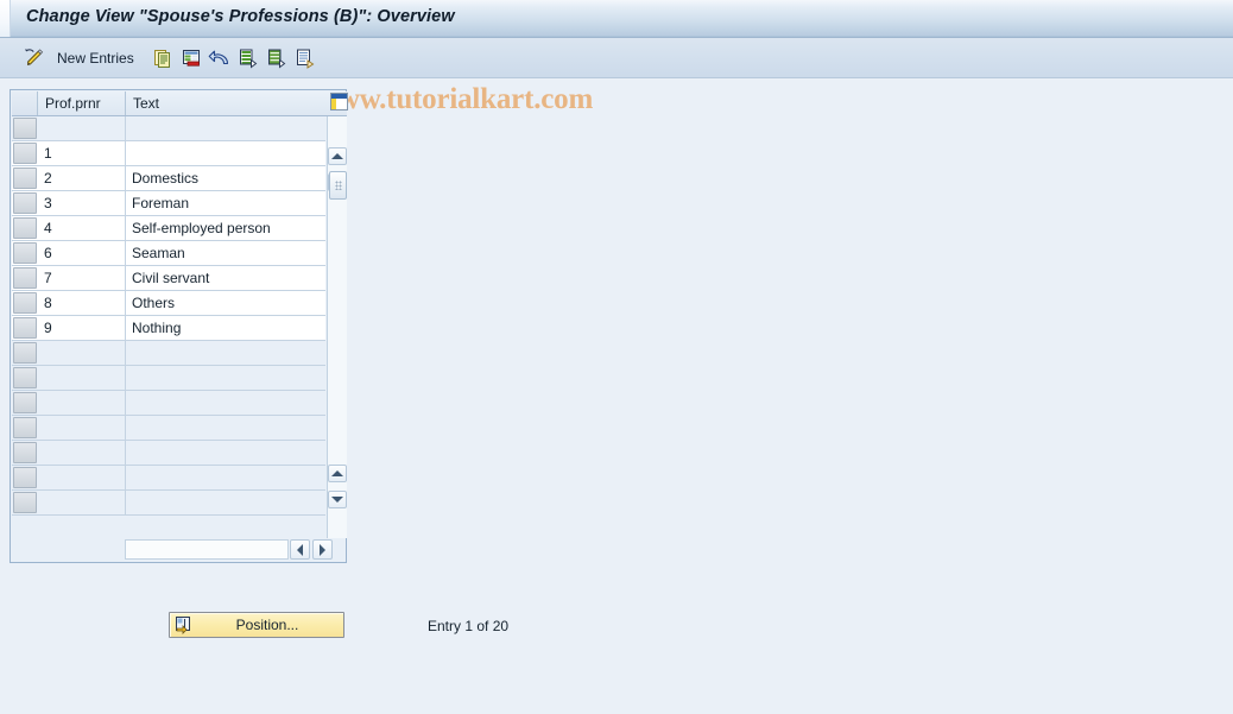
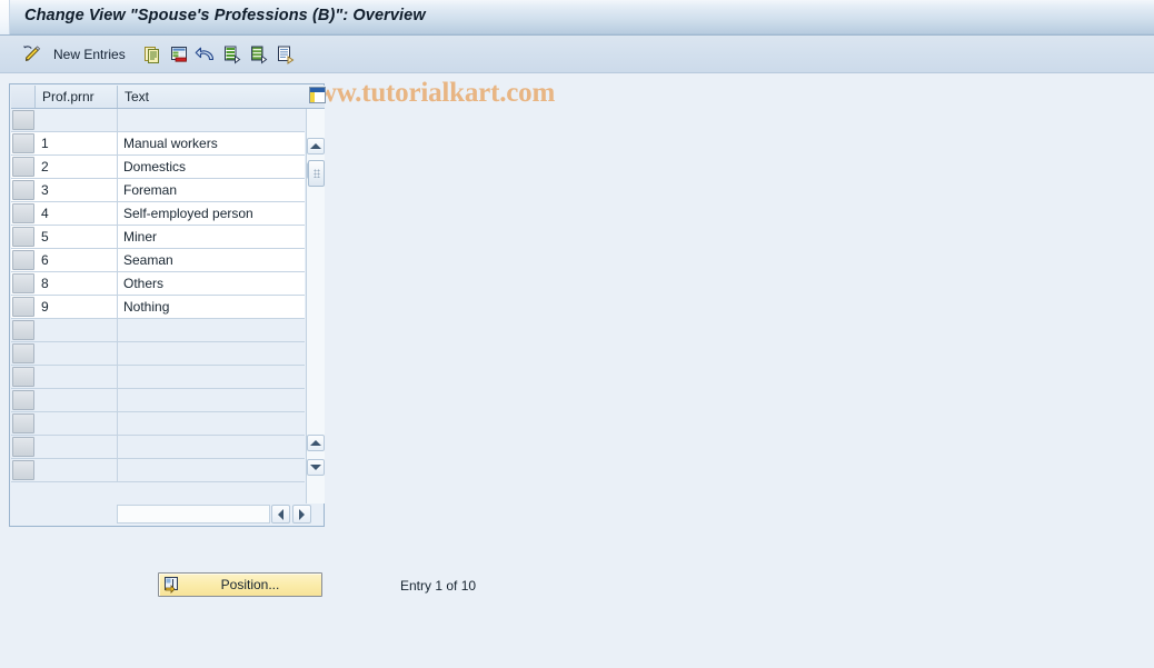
  Change View "Spouse's Professions (B)": Overview
  New Entries
  ww.tutorialkart.com
  Prof.prnr
  Text
  1
+ Manual workers
  2
  Domestics
  3
  Foreman
  4
  Self-employed person
+ 5
+ Miner
  6
  Seaman
- 7
- Civil servant
  8
  Others
  9
  Nothing
  Position...
- Entry 1 of 20
+ Entry 1 of 10
